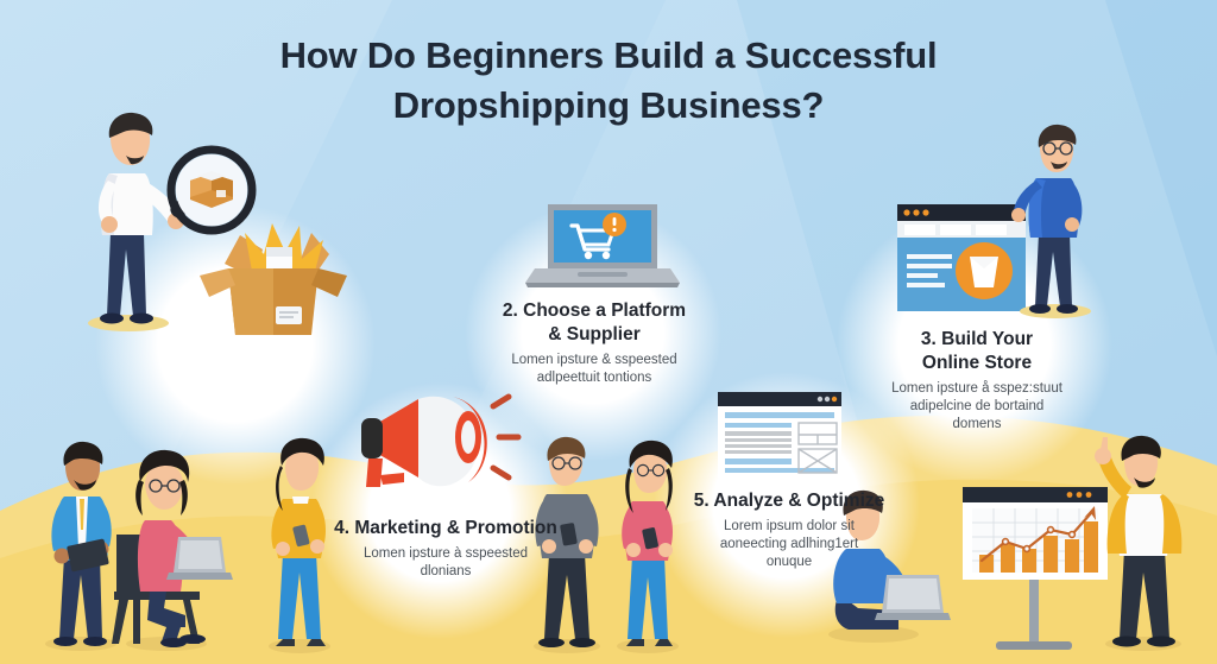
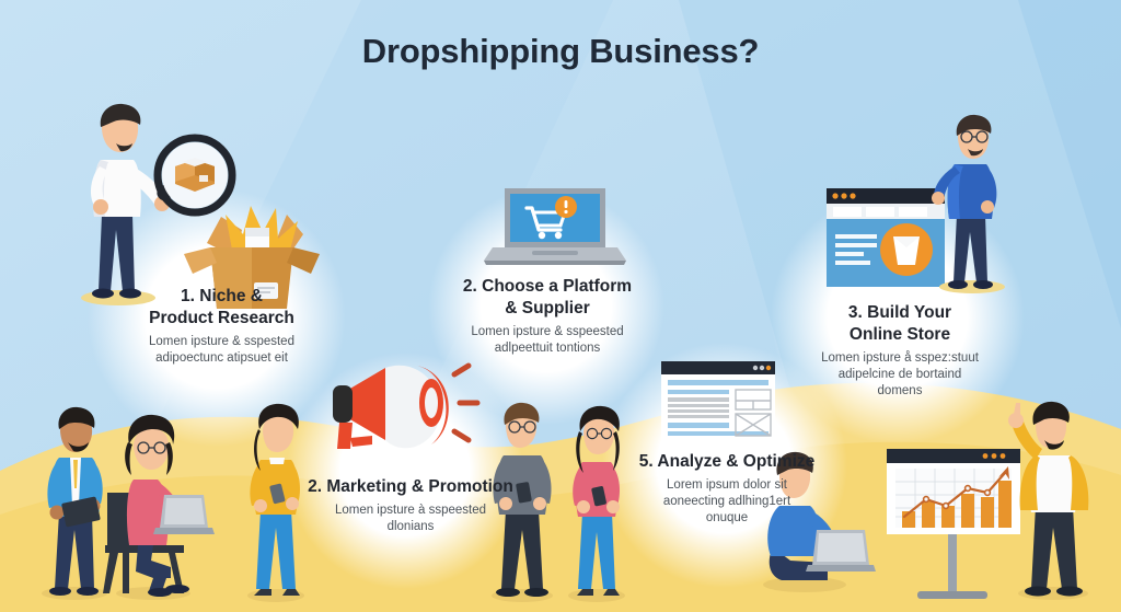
- How Do Beginners Build a Successful
  Dropshipping Business?
+ 1. Niche &
+ Product Research
+ Lomen ipsture & sspested
+ adipoectunc atipsuet eit
  2. Choose a Platform
  & Supplier
  Lomen ipsture & sspeested
  adlpeettuit tontions
  3. Build Your
  Online Store
  Lomen ipsture å sspez:stuut
  adipelcine de bortaind
  domens
- 4. Marketing & Promotion
+ 2. Marketing & Promotion
  Lomen ipsture à sspeested
  dlonians
  5. Analyze & Optimize
  Lorem ipsum dolor sit
  aoneecting adlhing1ert
  onuque
